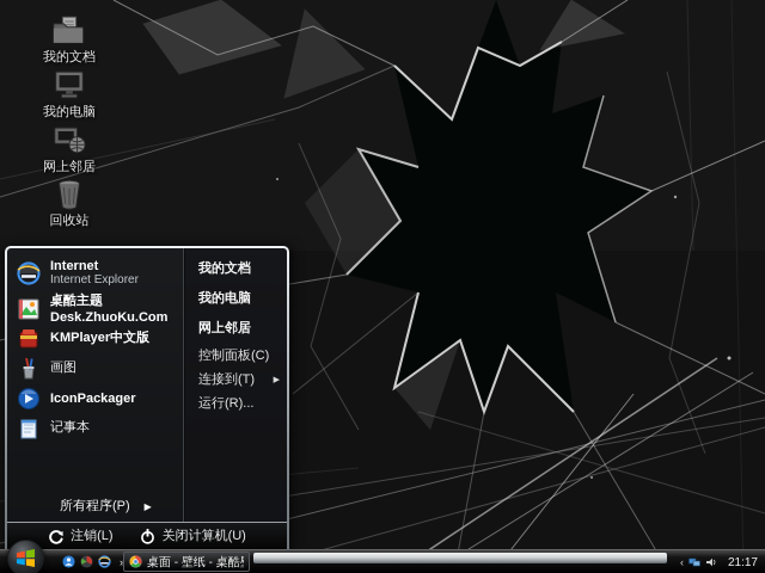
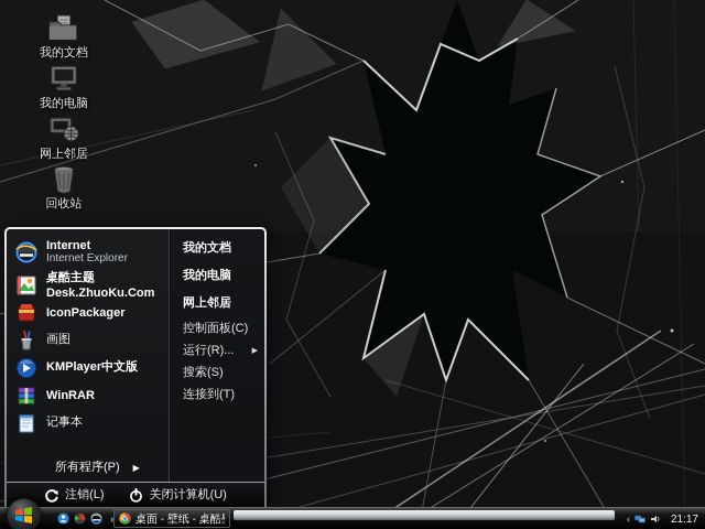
  我的文档
  我的电脑
  网上邻居
  回收站
  Internet
  Internet Explorer
  桌酷主题Desk.ZhuoKu.Com
- KMPlayer中文版
+ IconPackager
  画图
- IconPackager
+ KMPlayer中文版
+ WinRAR
  记事本
  所有程序(P)
  ▶
  我的文档
  我的电脑
  网上邻居
  控制面板(C)
- 连接到(T)
+ 运行(R)...
+ 搜索(S)
- 运行(R)...
+ 连接到(T)
  注销(L)
  关闭计算机(U)
  »
  ‹
  21:17
